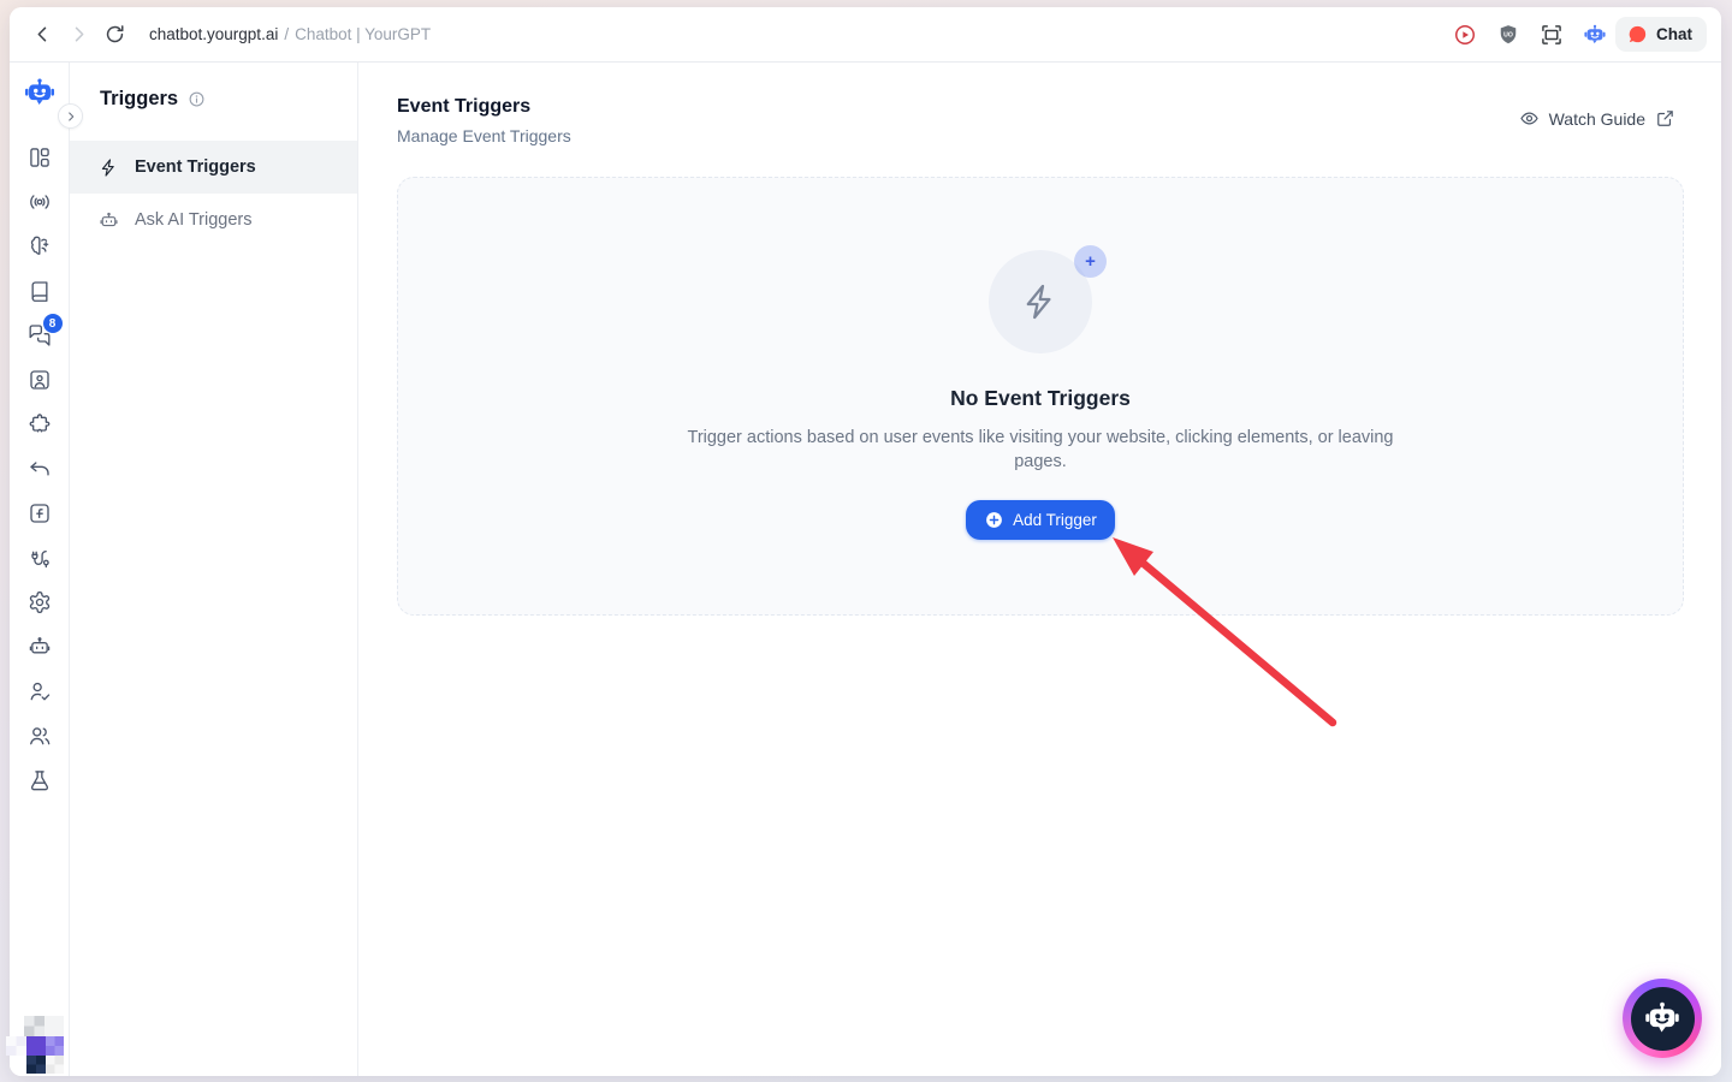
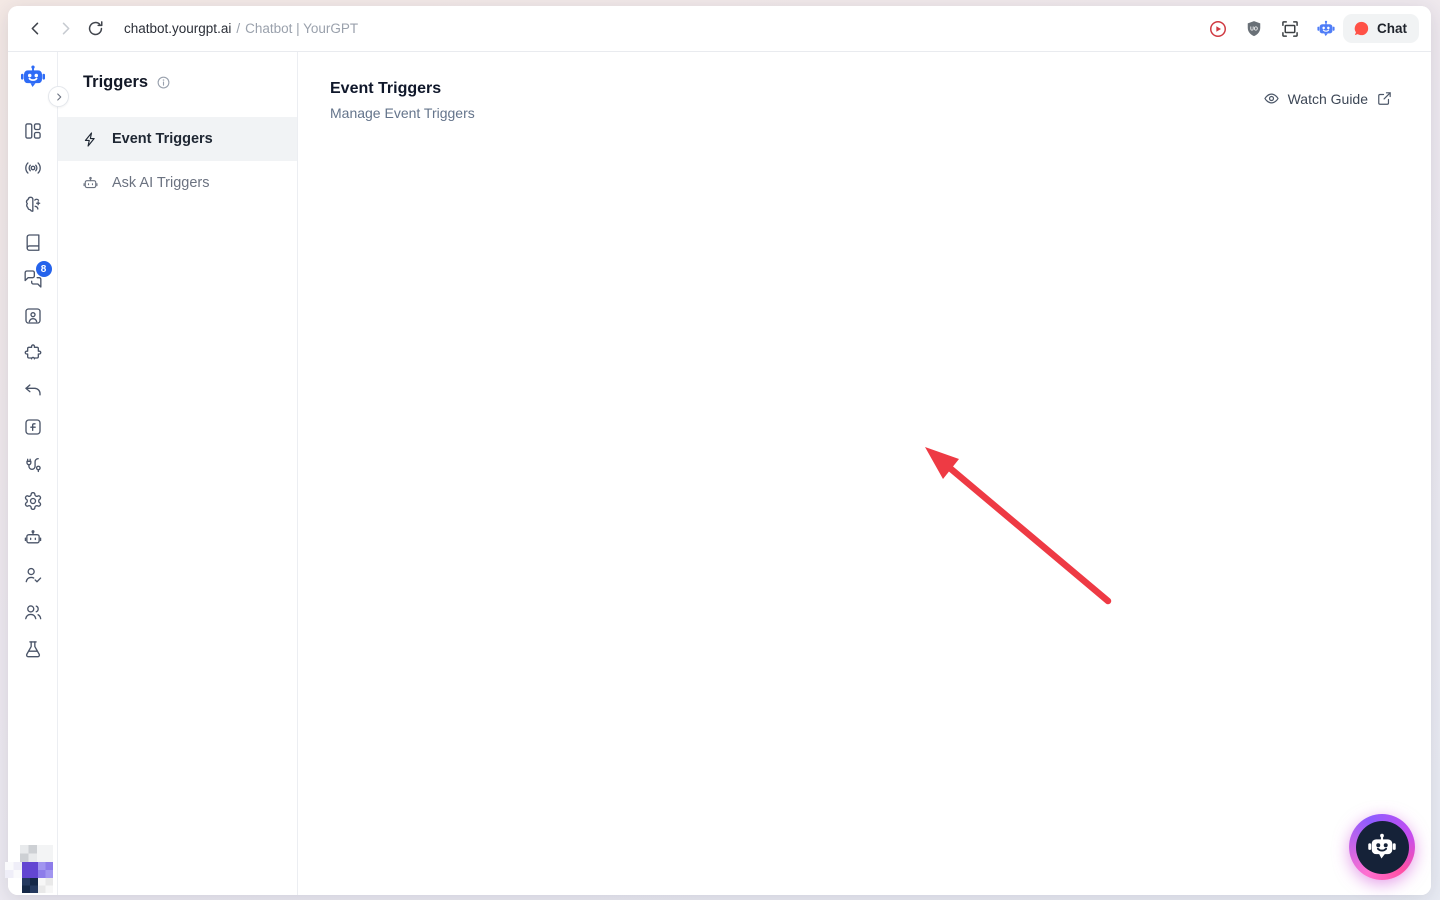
  chatbot.yourgpt.ai
  /
  Chatbot | YourGPT
  Chat
  8
  Triggers
  Event Triggers
  Ask AI Triggers
  Event Triggers
  Manage Event Triggers
  Watch Guide
- +
- No Event Triggers
- Trigger actions based on user events like visiting your website, clicking elements, or leaving pages.
- Add Trigger
